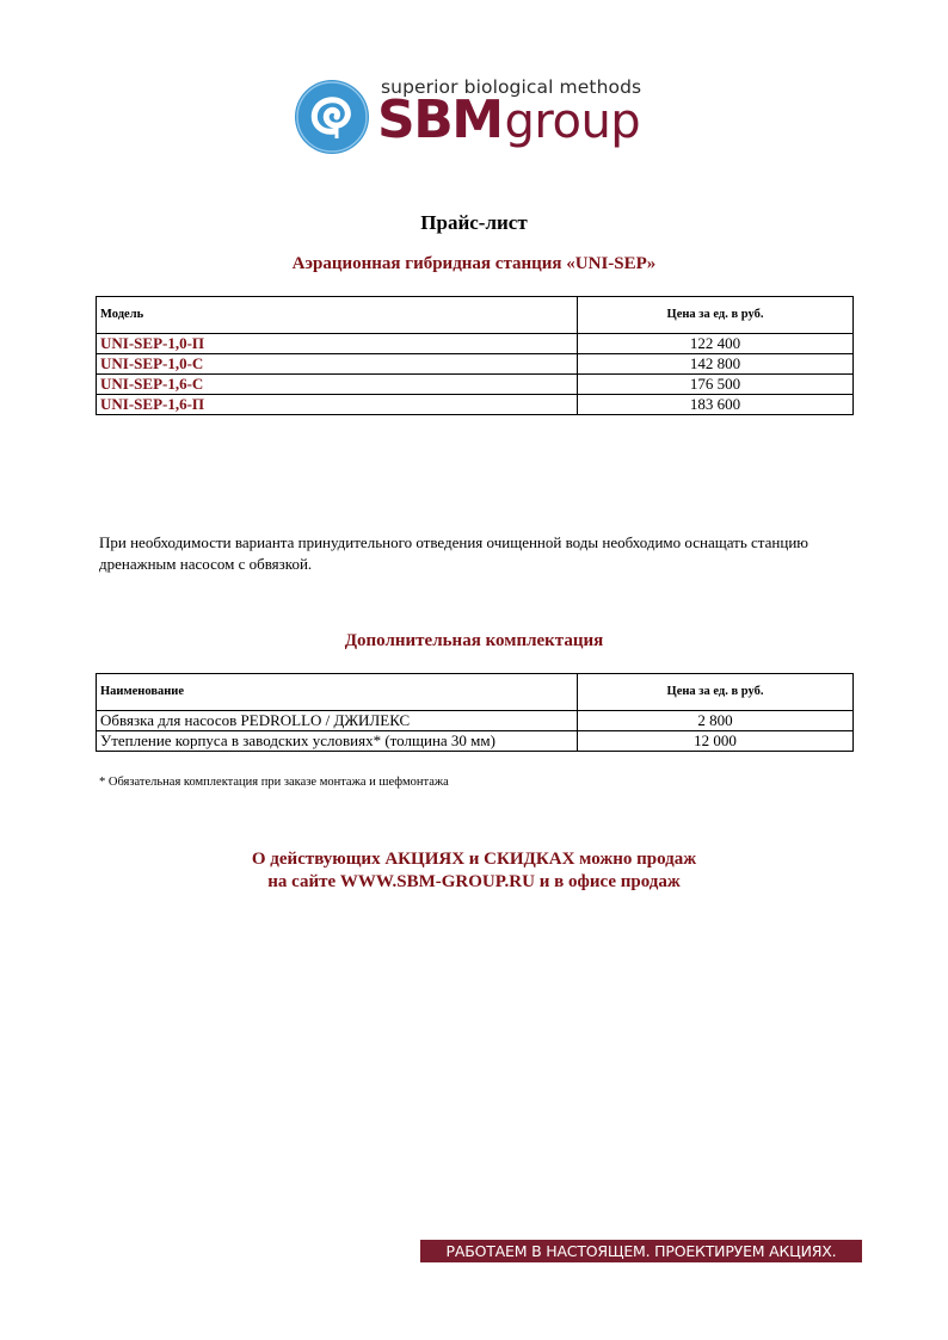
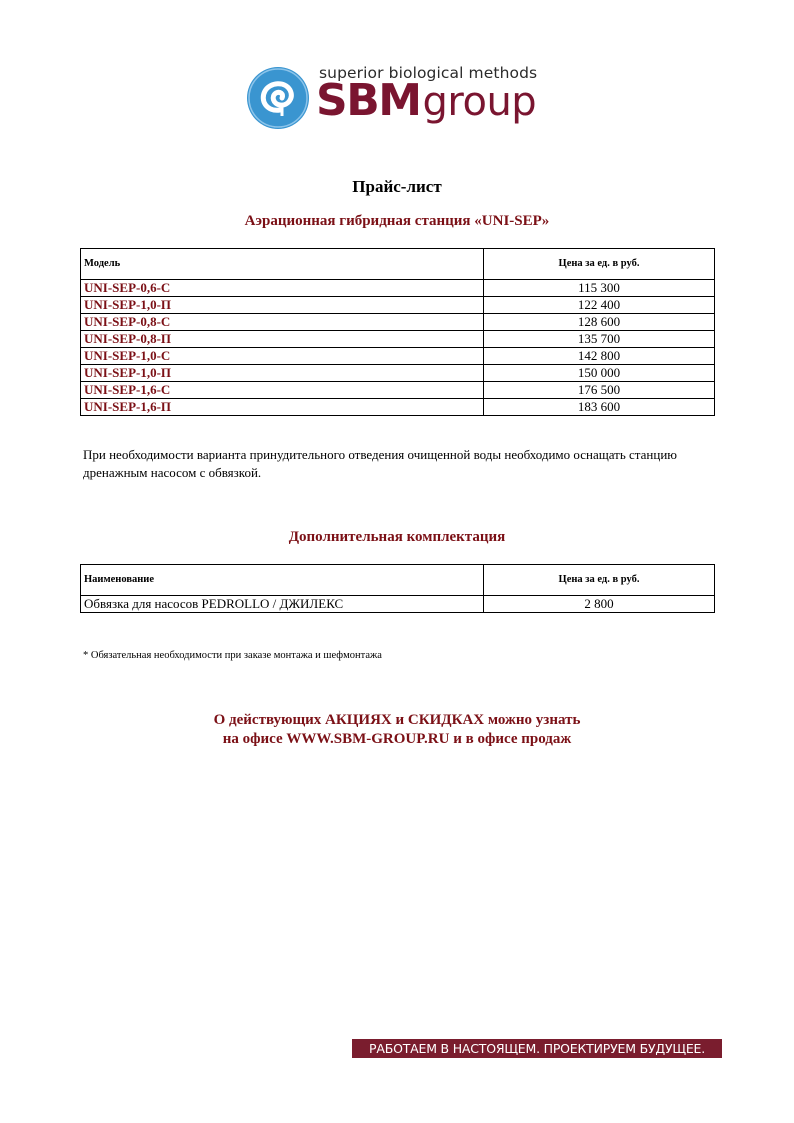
  superior biological methods
  SBMgroup
  Прайс-лист
  Аэрационная гибридная станция «UNI-SEP»
  Модель	Цена за ед. в руб.
+ UNI-SEP-0,6-С	115 300
  UNI-SEP-1,0-П	122 400
+ UNI-SEP-0,8-С	128 600
+ UNI-SEP-0,8-П	135 700
  UNI-SEP-1,0-С	142 800
+ UNI-SEP-1,0-П	150 000
  UNI-SEP-1,6-С	176 500
  UNI-SEP-1,6-П	183 600
  При необходимости варианта принудительного отведения очищенной воды необходимо оснащать станцию дренажным насосом с обвязкой.
  Дополнительная комплектация
  Наименование	Цена за ед. в руб.
  Обвязка для насосов PEDROLLO / ДЖИЛЕКС	2 800
- Утепление корпуса в заводских условиях* (толщина 30 мм)	12 000
- * Обязательная комплектация при заказе монтажа и шефмонтажа
+ * Обязательная необходимости при заказе монтажа и шефмонтажа
- О действующих АКЦИЯХ и СКИДКАХ можно продаж
+ О действующих АКЦИЯХ и СКИДКАХ можно узнать
- на сайте WWW.SBM-GROUP.RU и в офисе продаж
+ на офисе WWW.SBM-GROUP.RU и в офисе продаж
- РАБОТАЕМ В НАСТОЯЩЕМ. ПРОЕКТИРУЕМ АКЦИЯХ.
+ РАБОТАЕМ В НАСТОЯЩЕМ. ПРОЕКТИРУЕМ БУДУЩЕЕ.
